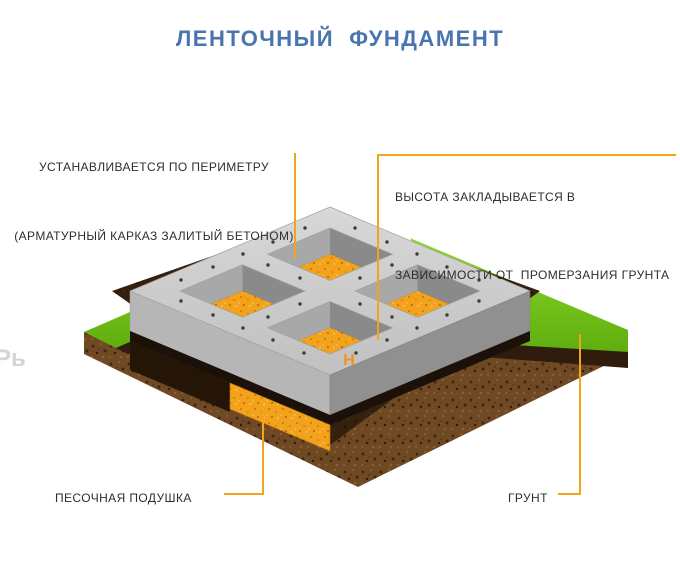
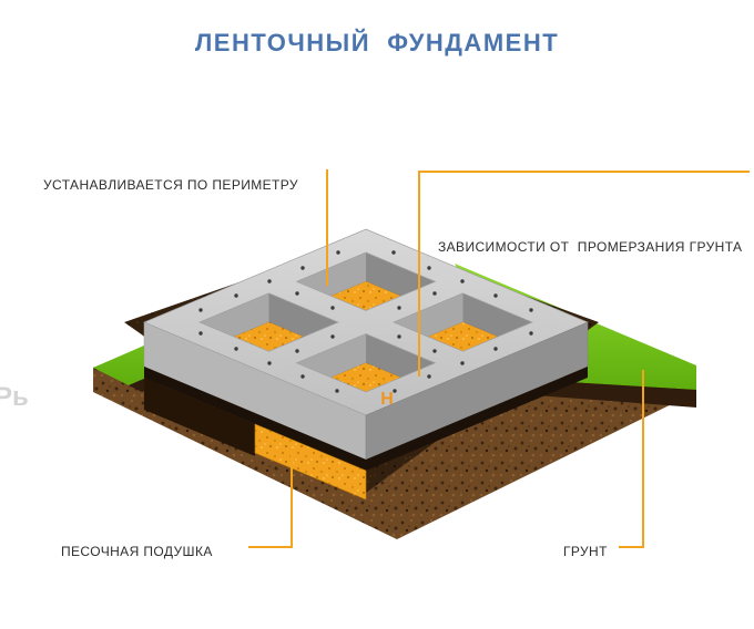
  H
  Рь
  ЛЕНТОЧНЫЙ ФУНДАМЕНТ
  УСТАНАВЛИВАЕТСЯ ПО ПЕРИМЕТРУ
- (АРМАТУРНЫЙ КАРКАЗ ЗАЛИТЫЙ БЕТОНОМ)
- ВЫСОТА ЗАКЛАДЫВАЕТСЯ В
  ЗАВИСИМОСТИ ОТ ПРОМЕРЗАНИЯ ГРУНТА
  ПЕСОЧНАЯ ПОДУШКА
  ГРУНТ
